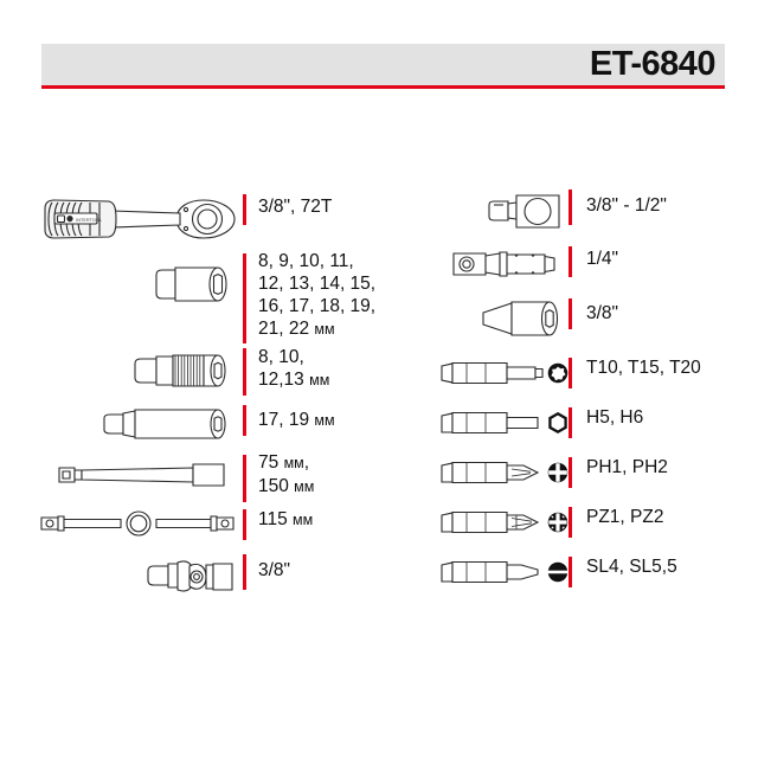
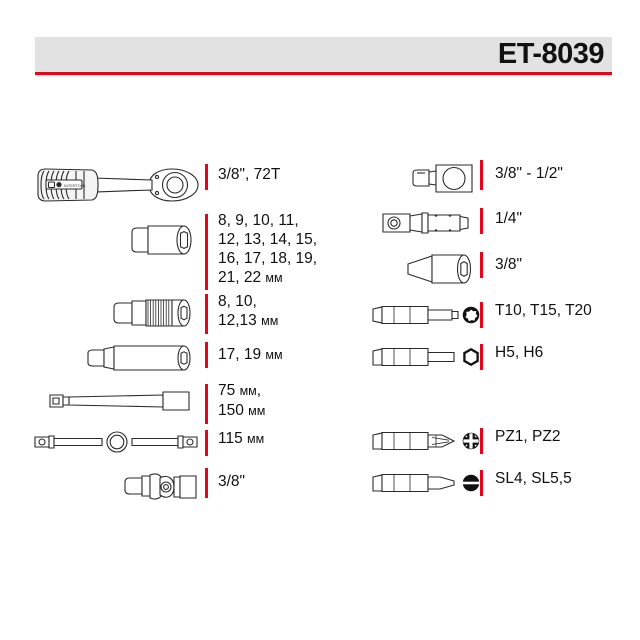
- ET-6840
+ ET-8039
  3/8", 72T
  8, 9, 10, 11,
  12, 13, 14, 15,
  16, 17, 18, 19,
  21, 22 мм
  8, 10,
  12,13 мм
  17, 19 мм
  75 мм,
  150 мм
  115 мм
  3/8"
  3/8" - 1/2"
  1/4"
  3/8"
  T10, T15, T20
  H5, H6
- PH1, PH2
  PZ1, PZ2
  SL4, SL5,5
